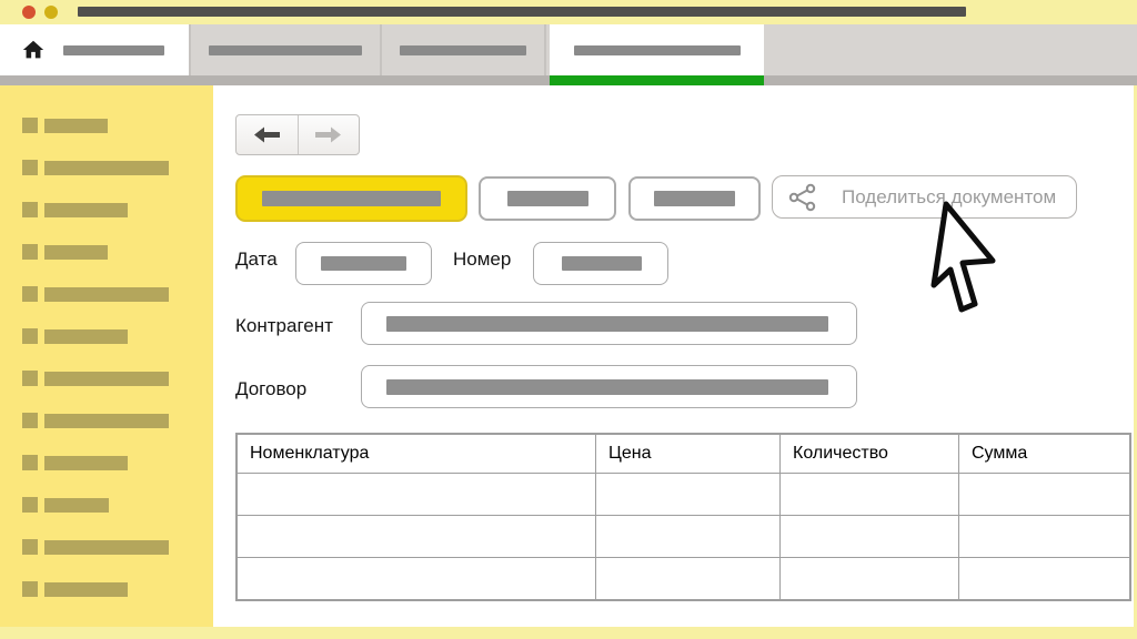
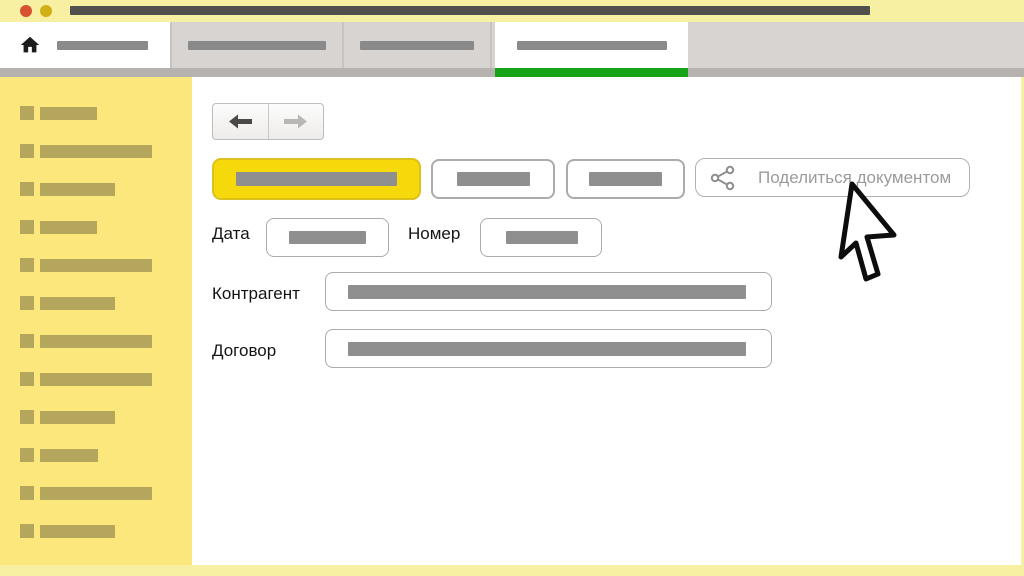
  Поделиться документом
  Дата
  Номер
  Контрагент
  Договор
- Номенклатура	Цена	Количество	Сумма
